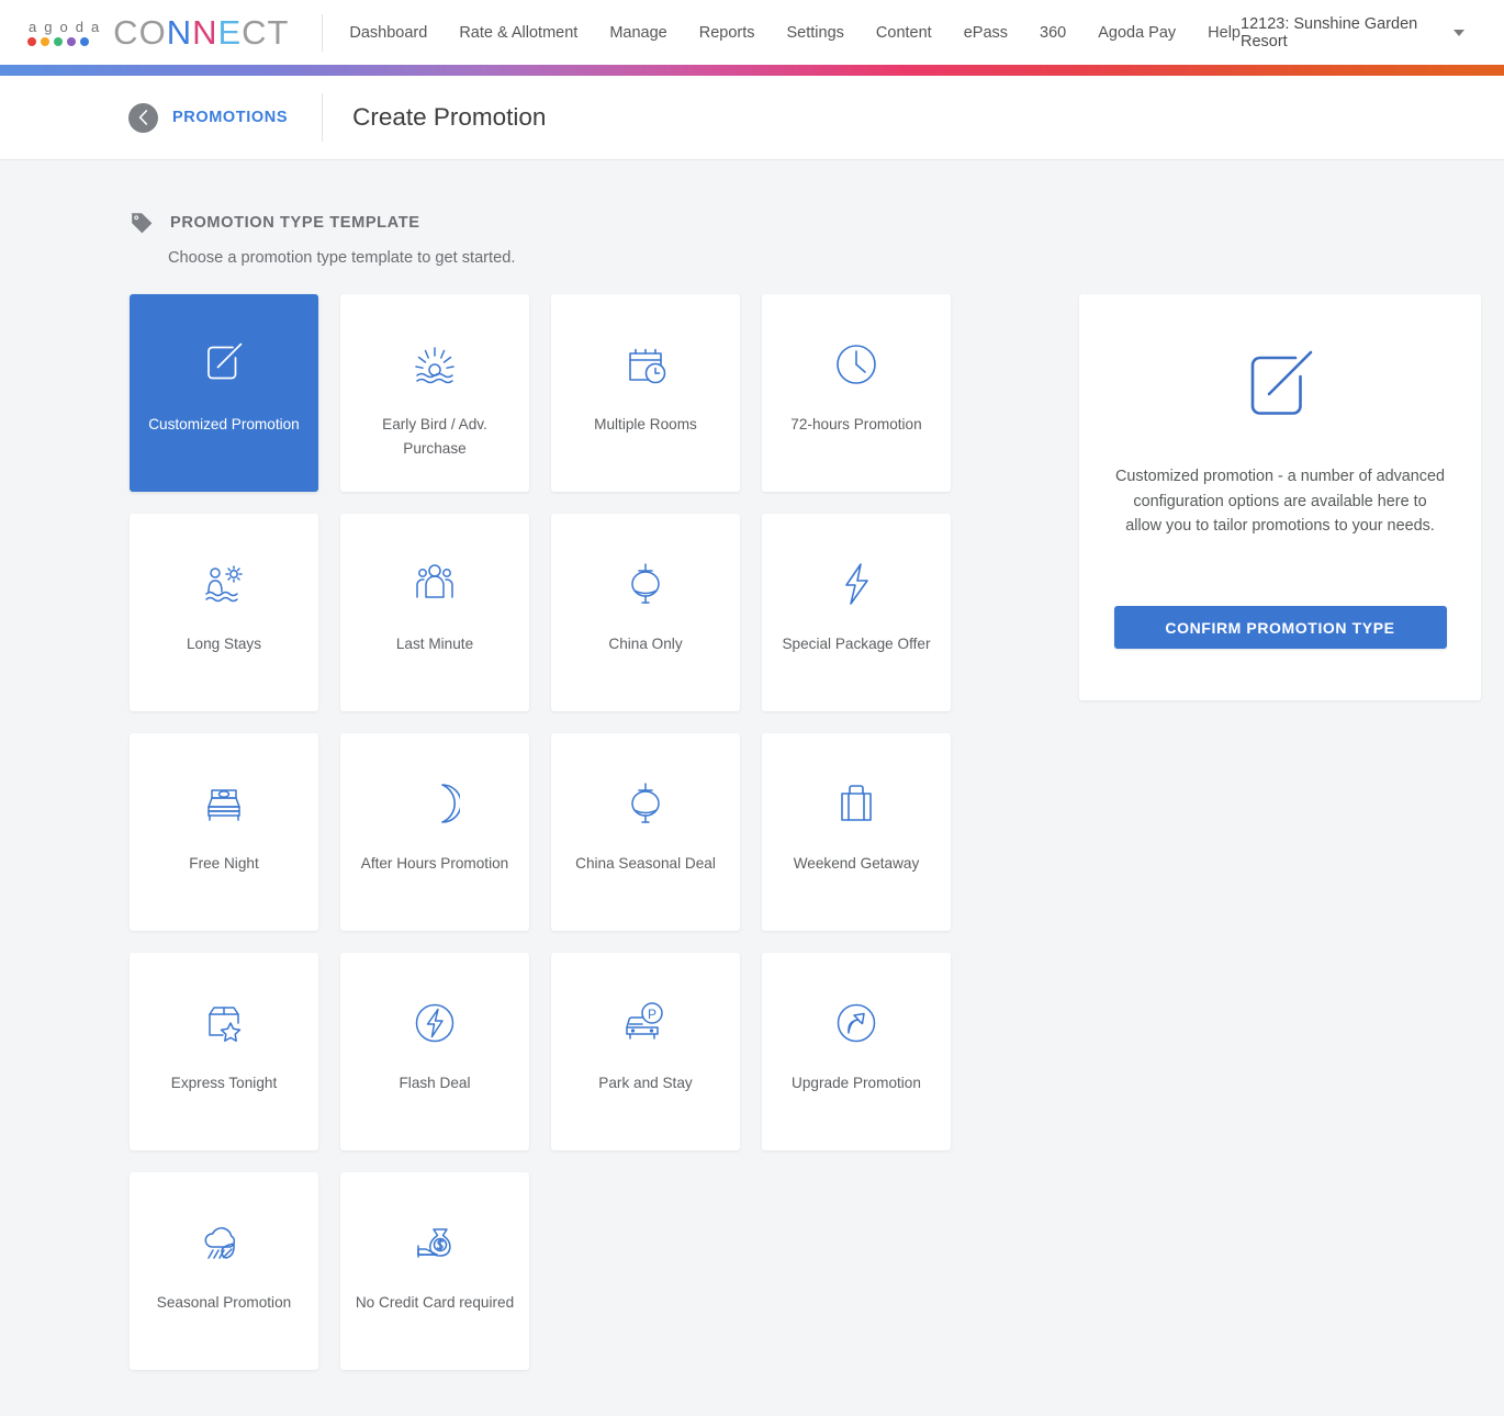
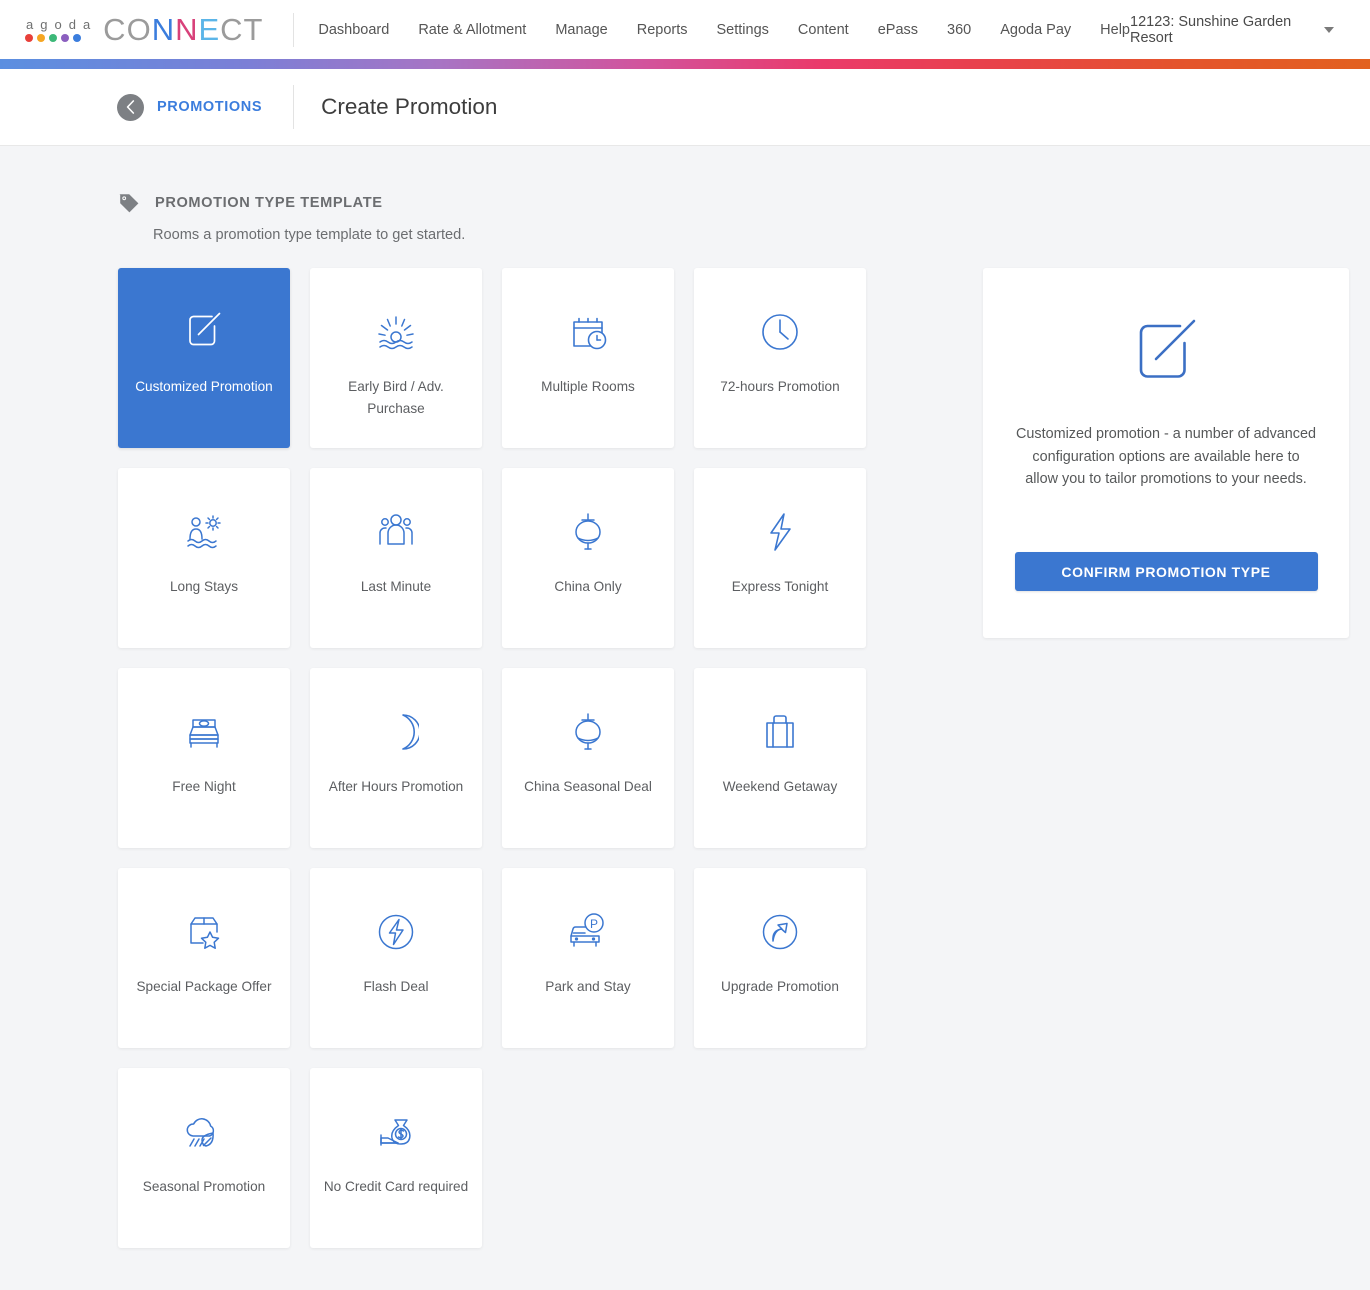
  a
  g
  o
  d
  a
  C
  O
  N
  N
  E
  C
  T
  Dashboard
  Rate & Allotment
  Manage
  Reports
  Settings
  Content
  ePass
  360
  Agoda Pay
  Help
  12123: Sunshine Garden Resort
  PROMOTIONS
  Create Promotion
  PROMOTION TYPE TEMPLATE
- Choose a promotion type template to get started.
+ Rooms a promotion type template to get started.
  Customized Promotion
  Early Bird / Adv. Purchase
  Multiple Rooms
  72-hours Promotion
  Long Stays
  Last Minute
  China Only
- Special Package Offer
+ Express Tonight
  Free Night
  After Hours Promotion
  China Seasonal Deal
  Weekend Getaway
- Express Tonight
+ Special Package Offer
  Flash Deal
  P
  Park and Stay
  Upgrade Promotion
  Seasonal Promotion
  No Credit Card required
  Customized promotion - a number of advanced configuration options are available here to allow you to tailor promotions to your needs.
  CONFIRM PROMOTION TYPE
